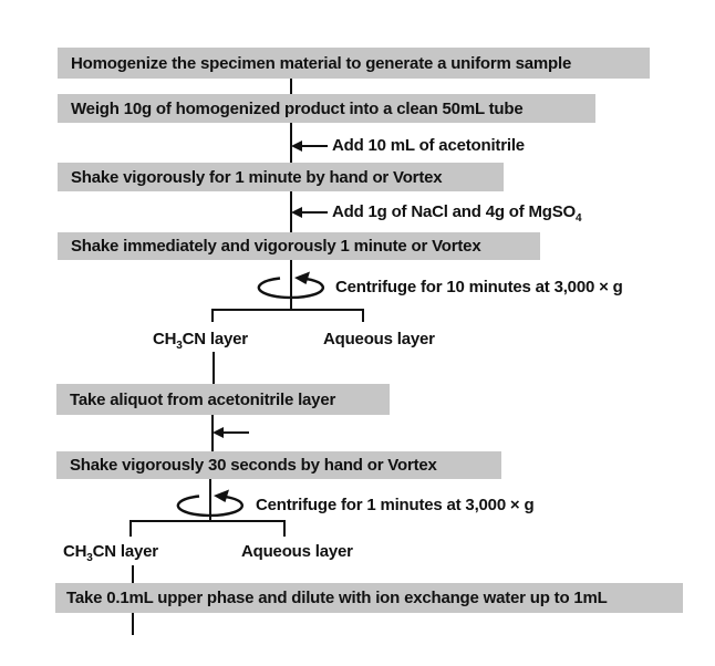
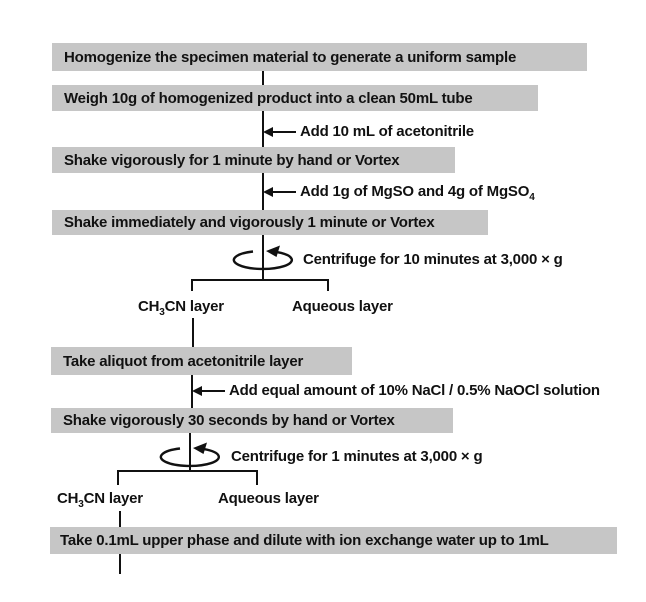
  Homogenize the specimen material to generate a uniform sample
  Weigh 10g of homogenized product into a clean 50mL tube
  Add 10 mL of acetonitrile
  Shake vigorously for 1 minute by hand or Vortex
- Add 1g of NaCl and 4g of MgSO4
+ Add 1g of MgSO and 4g of MgSO4
  Shake immediately and vigorously 1 minute or Vortex
  Centrifuge for 10 minutes at 3,000 × g
  CH3CN layer
  Aqueous layer
  Take aliquot from acetonitrile layer
+ Add equal amount of 10% NaCl / 0.5% NaOCl solution
  Shake vigorously 30 seconds by hand or Vortex
  Centrifuge for 1 minutes at 3,000 × g
  CH3CN layer
  Aqueous layer
  Take 0.1mL upper phase and dilute with ion exchange water up to 1mL
